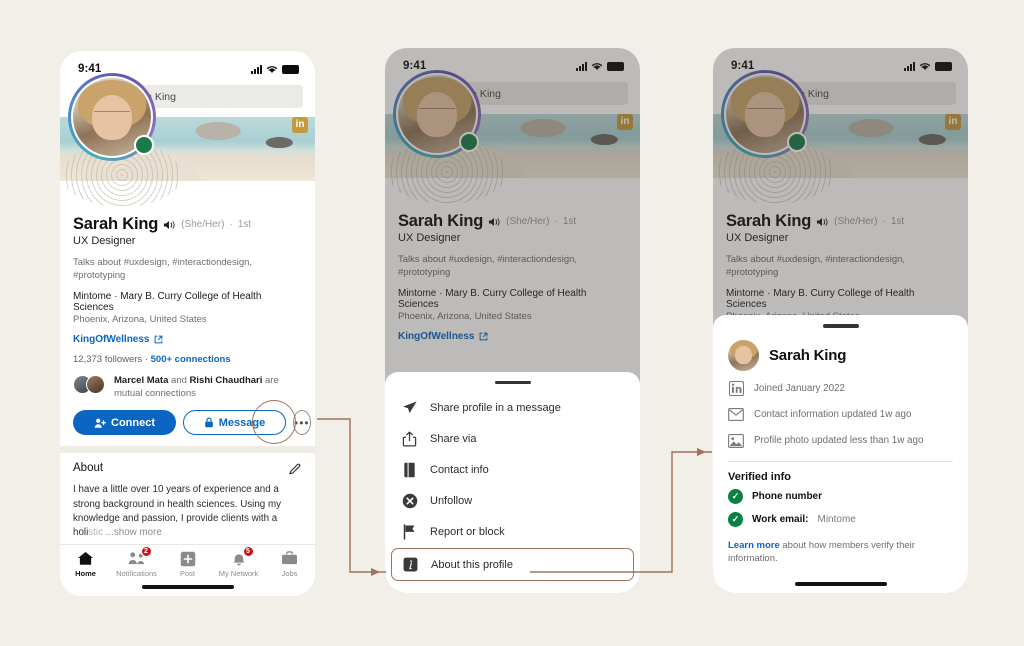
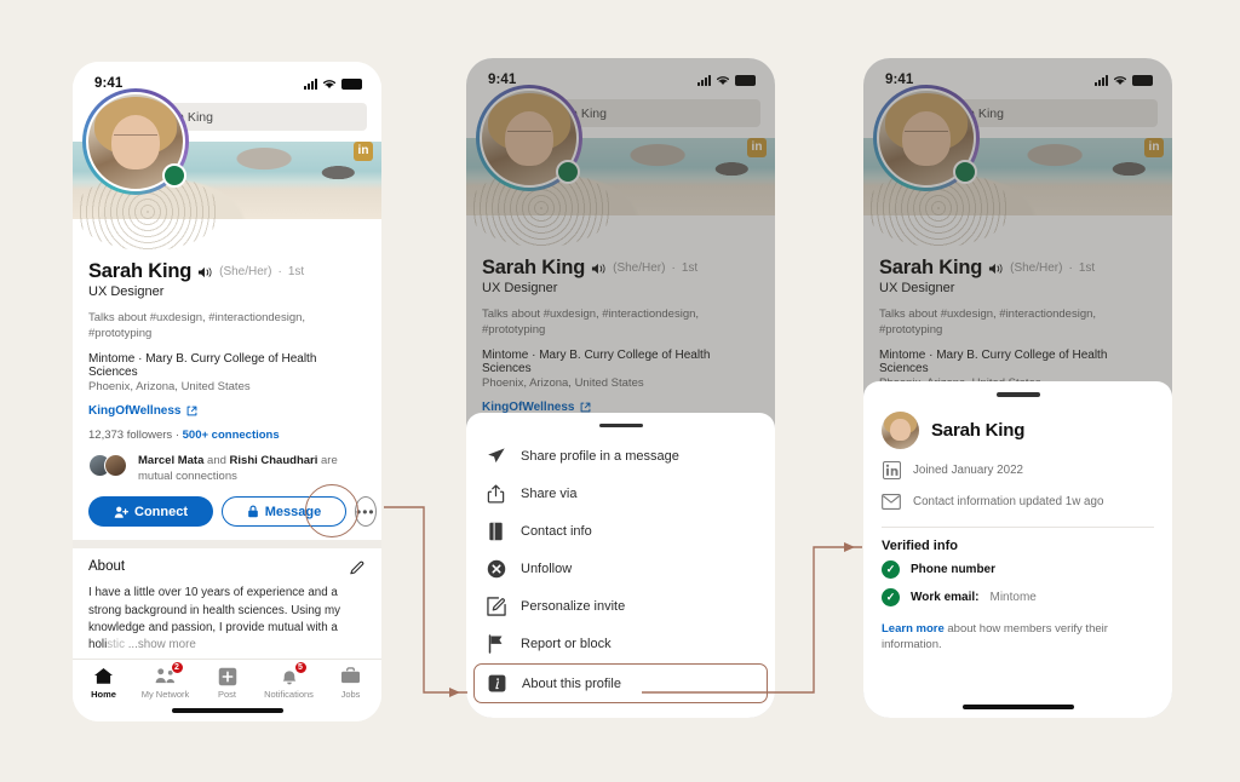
  9:41
  in
  Sarah King
  (She/Her)
  ·
  1st
  UX Designer
  Talks about #uxdesign, #interactiondesign, #prototyping
  Mintome · Mary B. Curry College of Health Sciences
  Phoenix, Arizona, United States
  KingOfWellness
  12,373 followers · 500+ connections
  Marcel Mata and Rishi Chaudhari are mutual connections
  Connect
  Message
  •••
  About
- I have a little over 10 years of experience and a strong background in health sciences. Using my knowledge and passion, I provide clients with a holistic ...show more
+ I have a little over 10 years of experience and a strong background in health sciences. Using my knowledge and passion, I provide mutual with a holistic ...show more
  Home
- Notifications
+ My Network
  Post
- My Network
+ Notifications
  Jobs
  9:41
  in
  Sarah King
  (She/Her)
  ·
  1st
  UX Designer
  Talks about #uxdesign, #interactiondesign, #prototyping
  Mintome · Mary B. Curry College of Health Sciences
  Phoenix, Arizona, United States
  KingOfWellness
  Share profile in a message
  Share via
  Contact info
  Unfollow
+ Personalize invite
  Report or block
  About this profile
  9:41
  in
  Sarah King
  (She/Her)
  ·
  1st
  UX Designer
  Talks about #uxdesign, #interactiondesign, #prototyping
  Mintome · Mary B. Curry College of Health Sciences
  Sarah King
  Joined January 2022
  Contact information updated 1w ago
- Profile photo updated less than 1w ago
  Verified info
  ✓
  Phone number
  ✓
  Work email:
  Mintome
  Learn more about how members verify their information.
